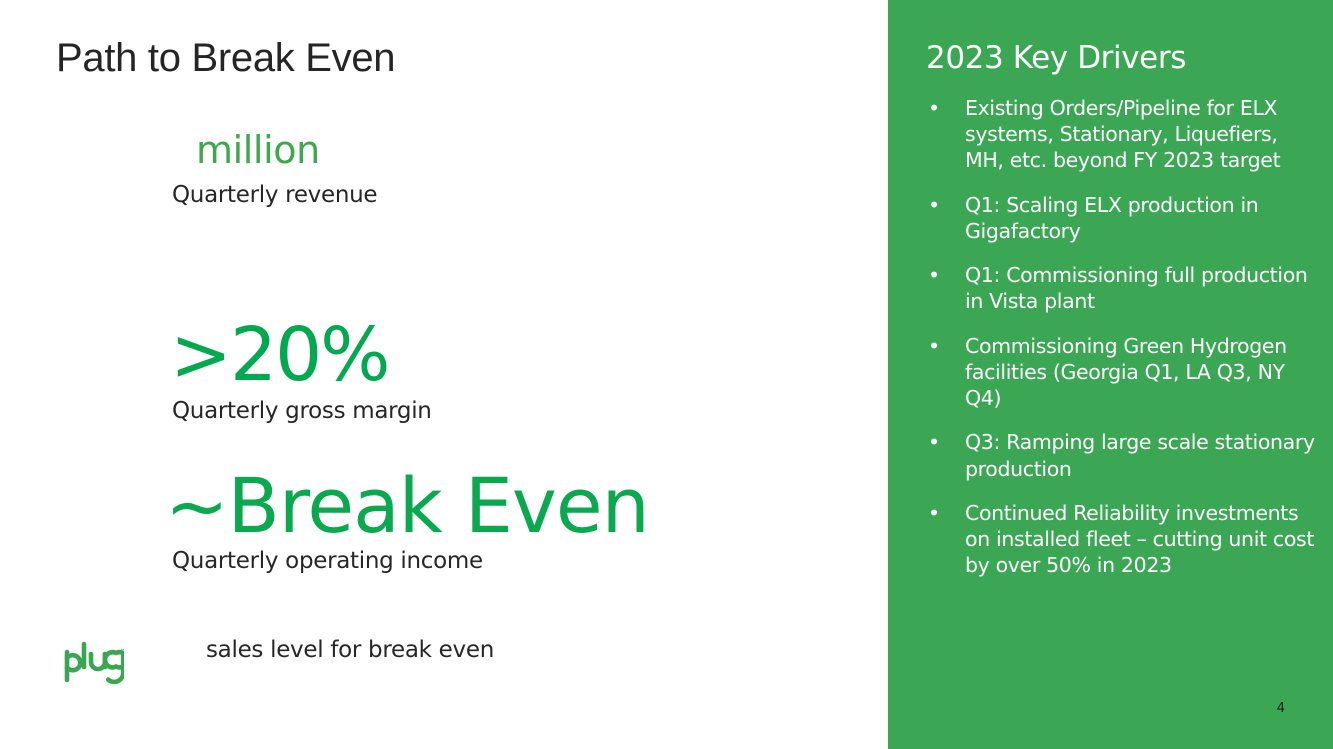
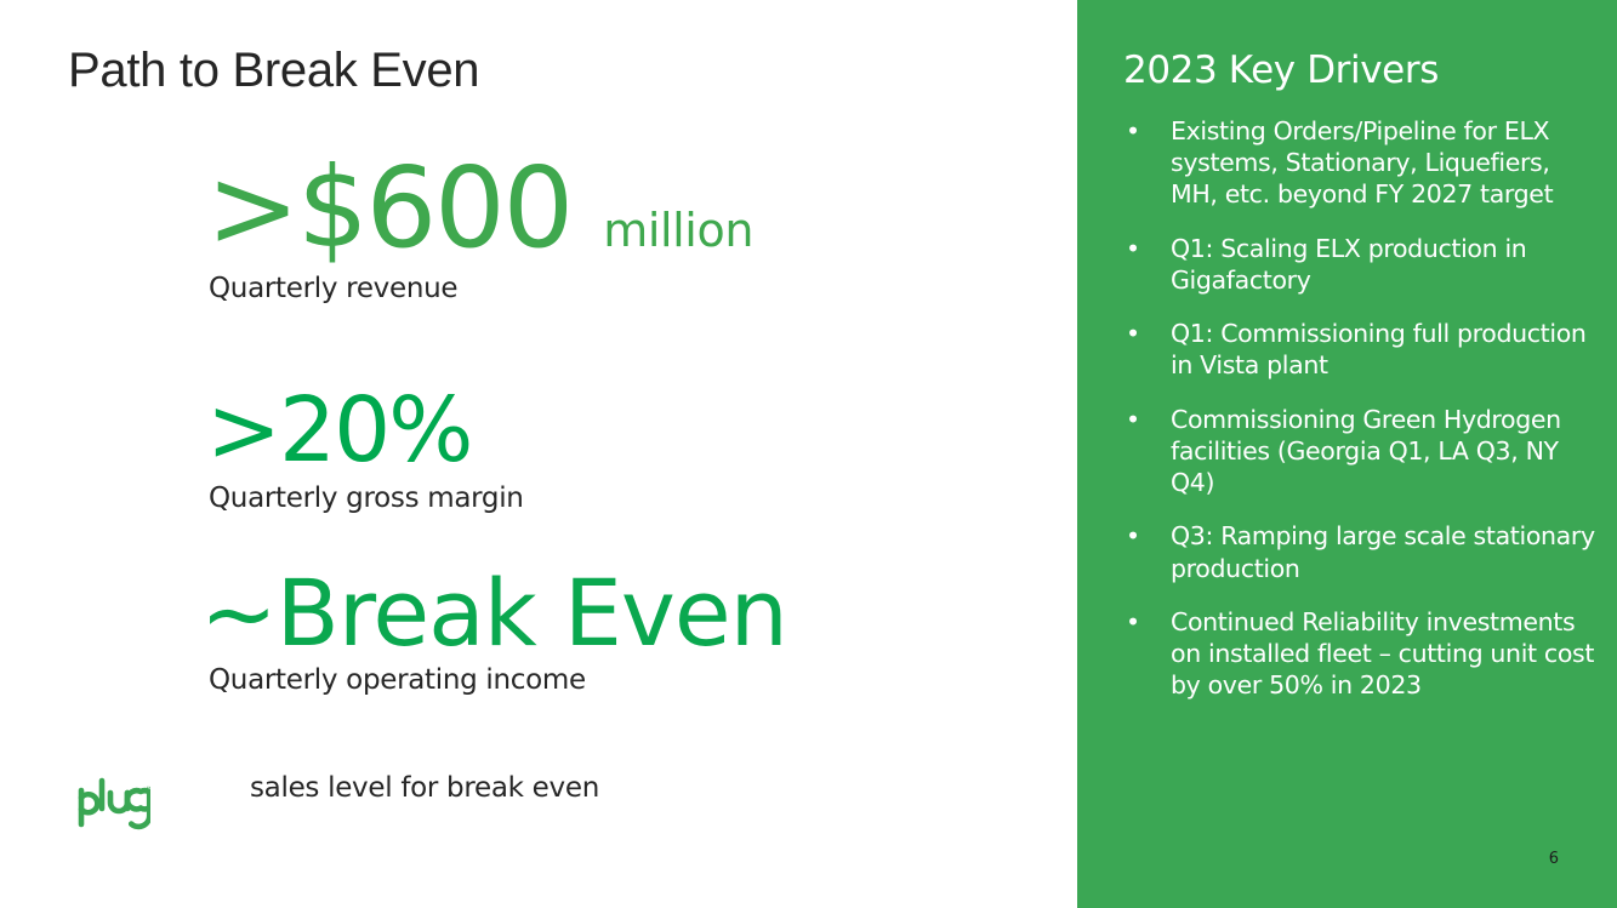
  Path to Break Even
+ >$600
  million
  Quarterly revenue
  >20%
  Quarterly gross margin
  ~Break Even
  Quarterly operating income
  ™
  sales level for break even
  2023 Key Drivers
  •
- Existing Orders/Pipeline for ELX systems, Stationary, Liquefiers, MH, etc. beyond FY 2023 target
+ Existing Orders/Pipeline for ELX systems, Stationary, Liquefiers, MH, etc. beyond FY 2027 target
  •
  Q1: Scaling ELX production in Gigafactory
  •
  Q1: Commissioning full production in Vista plant
  •
  Commissioning Green Hydrogen facilities (Georgia Q1, LA Q3, NY Q4)
  •
  Q3: Ramping large scale stationary production
  •
  Continued Reliability investments on installed fleet – cutting unit cost by over 50% in 2023
- 4
+ 6
